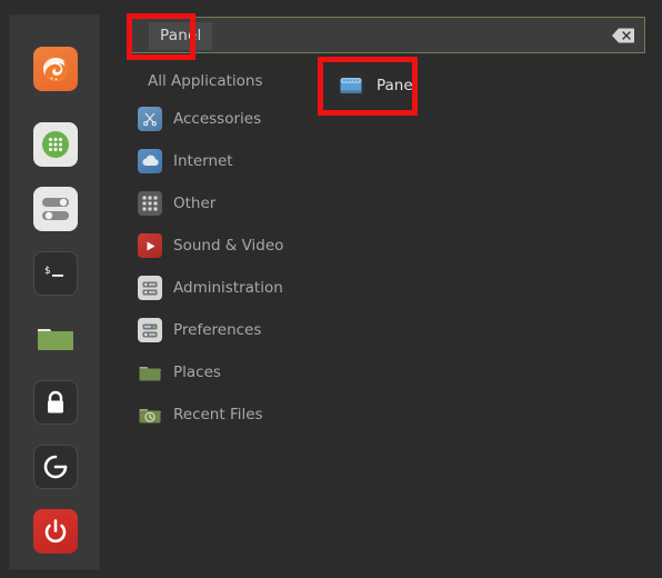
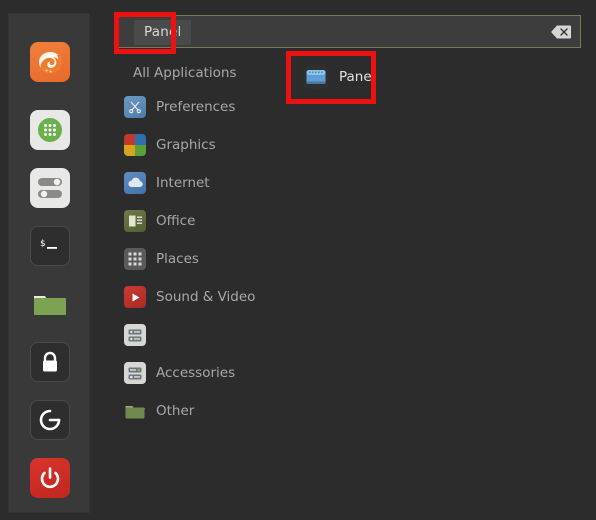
  $
  Panel
  All Applications
- Accessories
+ Preferences
+ Graphics
  Internet
+ Office
- Other
+ Places
  Sound & Video
- Administration
- Preferences
+ Accessories
- Places
+ Other
- Recent Files
  Panel
